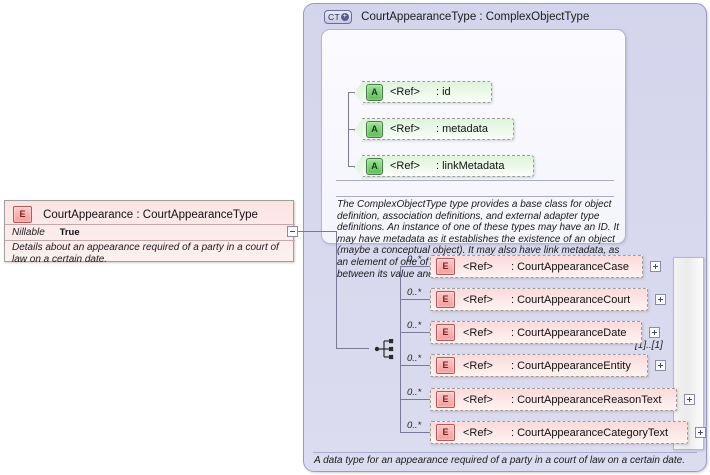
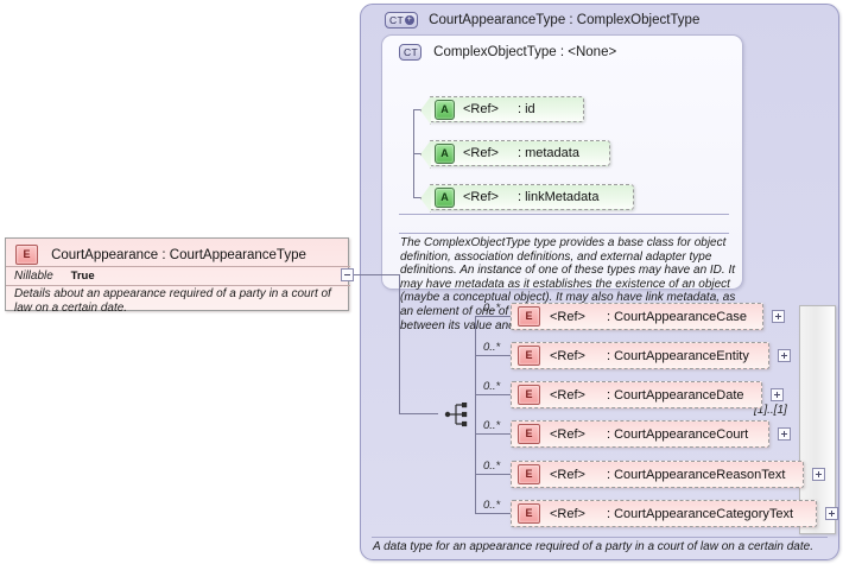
  CT CourtAppearanceType : ComplexObjectType
+ CT ComplexObjectType : <None>
  A
  <Ref>
  : id
  A
  <Ref>
  : metadata
  A
  <Ref>
  : linkMetadata
  The ComplexObjectType type provides a base class for object definition, association definitions, and external adapter type definitions. An instance of one of these types may have an ID. It may have metadata as it establishes the existence of an object (maybe a conceptual object). It may also have link metadata, as an element of one of between its value an
  [1]..[1]
  E CourtAppearance : CourtAppearanceType
  Nillable True
  Details about an appearance required of a party in a court of law on a certain date.
  0..*
  E
  <Ref>
  : CourtAppearanceCase
  0..*
  E
  <Ref>
- : CourtAppearanceCourt
+ : CourtAppearanceEntity
  0..*
  E
  <Ref>
  : CourtAppearanceDate
  0..*
  E
  <Ref>
- : CourtAppearanceEntity
+ : CourtAppearanceCourt
  0..*
  E
  <Ref>
  : CourtAppearanceReasonText
  0..*
  E
  <Ref>
  : CourtAppearanceCategoryText
  A data type for an appearance required of a party in a court of law on a certain date.
